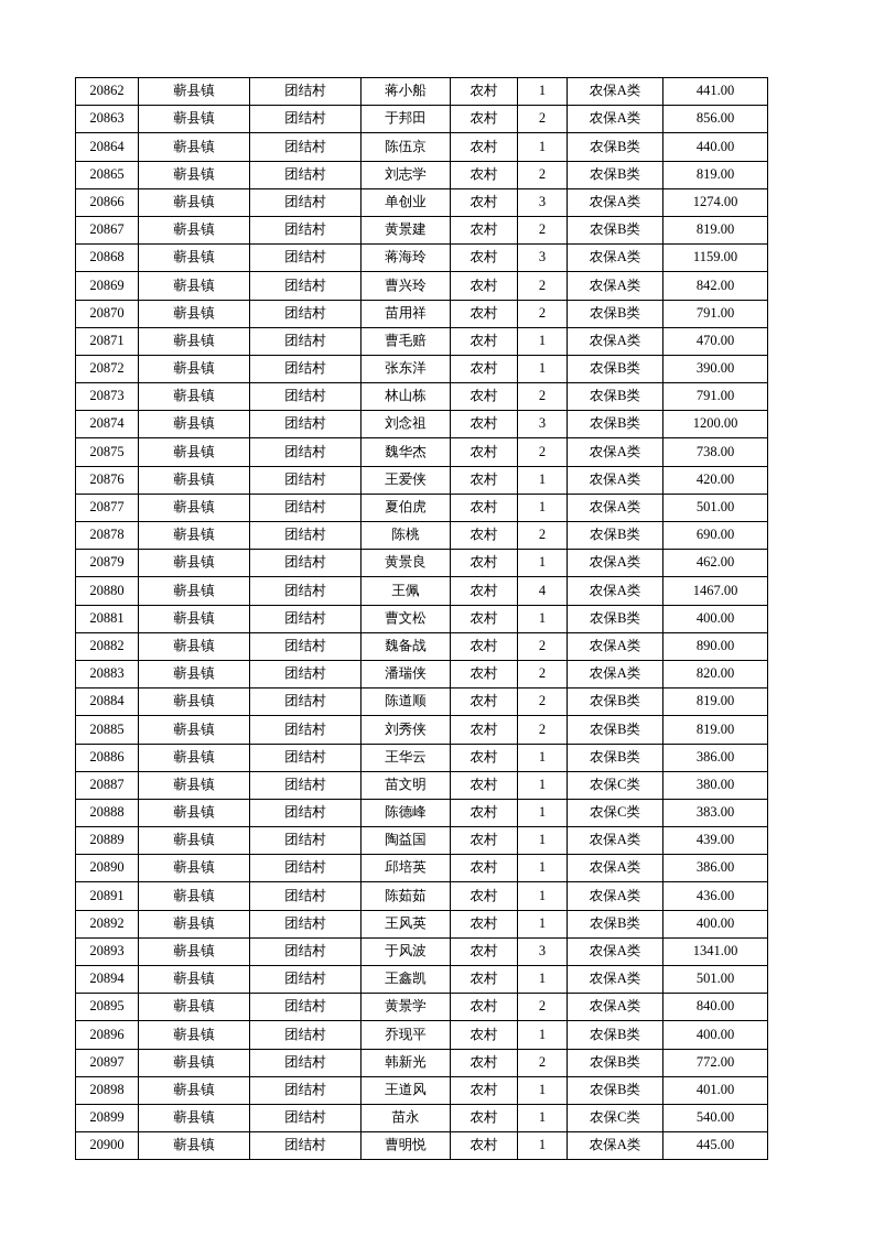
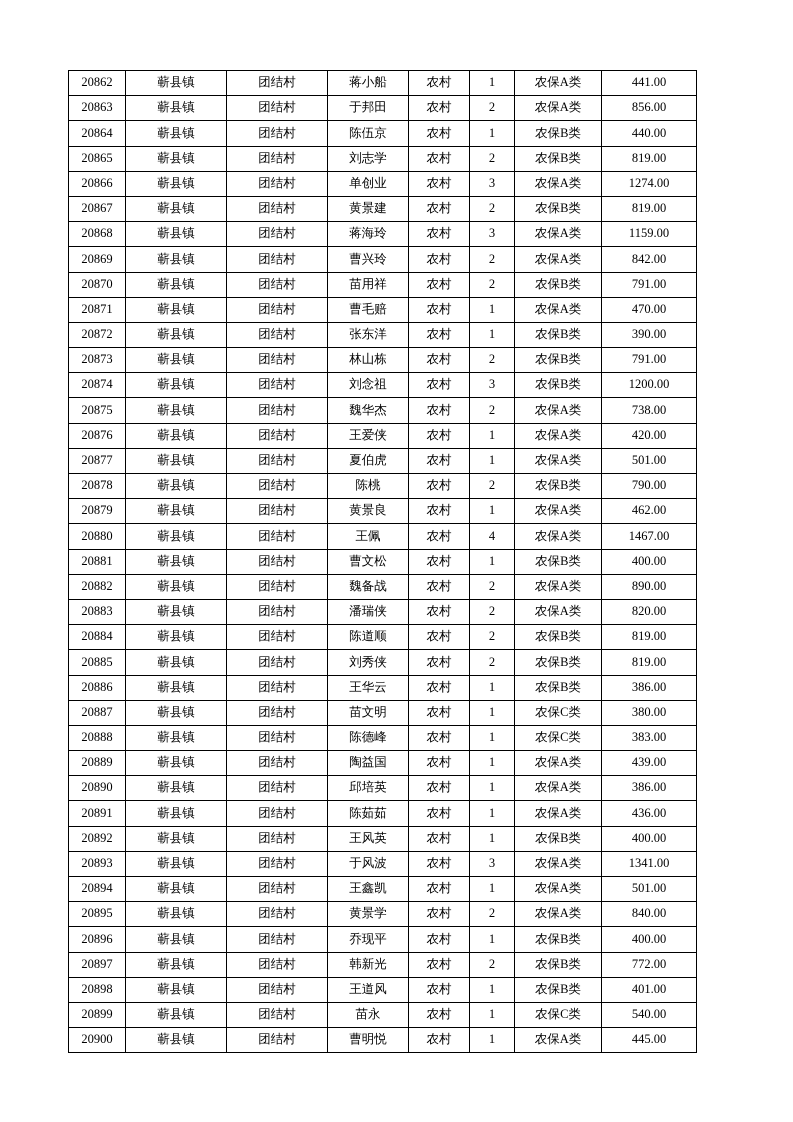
  20862	蕲县镇	团结村	蒋小船	农村	1	农保A类	441.00
  20863	蕲县镇	团结村	于邦田	农村	2	农保A类	856.00
  20864	蕲县镇	团结村	陈伍京	农村	1	农保B类	440.00
  20865	蕲县镇	团结村	刘志学	农村	2	农保B类	819.00
  20866	蕲县镇	团结村	单创业	农村	3	农保A类	1274.00
  20867	蕲县镇	团结村	黄景建	农村	2	农保B类	819.00
  20868	蕲县镇	团结村	蒋海玲	农村	3	农保A类	1159.00
  20869	蕲县镇	团结村	曹兴玲	农村	2	农保A类	842.00
  20870	蕲县镇	团结村	苗用祥	农村	2	农保B类	791.00
  20871	蕲县镇	团结村	曹毛赔	农村	1	农保A类	470.00
  20872	蕲县镇	团结村	张东洋	农村	1	农保B类	390.00
  20873	蕲县镇	团结村	林山栋	农村	2	农保B类	791.00
  20874	蕲县镇	团结村	刘念祖	农村	3	农保B类	1200.00
  20875	蕲县镇	团结村	魏华杰	农村	2	农保A类	738.00
  20876	蕲县镇	团结村	王爱侠	农村	1	农保A类	420.00
  20877	蕲县镇	团结村	夏伯虎	农村	1	农保A类	501.00
- 20878	蕲县镇	团结村	陈桃	农村	2	农保B类	690.00
+ 20878	蕲县镇	团结村	陈桃	农村	2	农保B类	790.00
  20879	蕲县镇	团结村	黄景良	农村	1	农保A类	462.00
  20880	蕲县镇	团结村	王佩	农村	4	农保A类	1467.00
  20881	蕲县镇	团结村	曹文松	农村	1	农保B类	400.00
  20882	蕲县镇	团结村	魏备战	农村	2	农保A类	890.00
  20883	蕲县镇	团结村	潘瑞侠	农村	2	农保A类	820.00
  20884	蕲县镇	团结村	陈道顺	农村	2	农保B类	819.00
  20885	蕲县镇	团结村	刘秀侠	农村	2	农保B类	819.00
  20886	蕲县镇	团结村	王华云	农村	1	农保B类	386.00
  20887	蕲县镇	团结村	苗文明	农村	1	农保C类	380.00
  20888	蕲县镇	团结村	陈德峰	农村	1	农保C类	383.00
  20889	蕲县镇	团结村	陶益国	农村	1	农保A类	439.00
  20890	蕲县镇	团结村	邱培英	农村	1	农保A类	386.00
  20891	蕲县镇	团结村	陈茹茹	农村	1	农保A类	436.00
  20892	蕲县镇	团结村	王风英	农村	1	农保B类	400.00
  20893	蕲县镇	团结村	于风波	农村	3	农保A类	1341.00
  20894	蕲县镇	团结村	王鑫凯	农村	1	农保A类	501.00
  20895	蕲县镇	团结村	黄景学	农村	2	农保A类	840.00
  20896	蕲县镇	团结村	乔现平	农村	1	农保B类	400.00
  20897	蕲县镇	团结村	韩新光	农村	2	农保B类	772.00
  20898	蕲县镇	团结村	王道风	农村	1	农保B类	401.00
  20899	蕲县镇	团结村	苗永	农村	1	农保C类	540.00
  20900	蕲县镇	团结村	曹明悦	农村	1	农保A类	445.00
